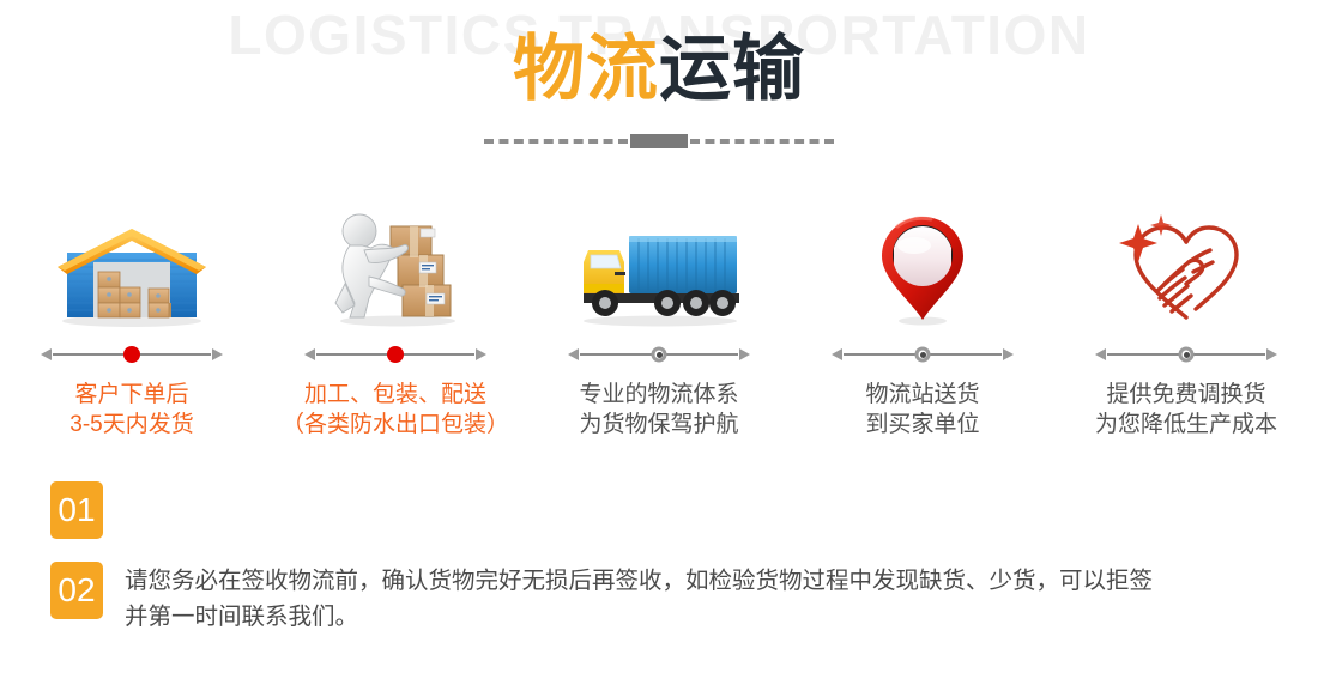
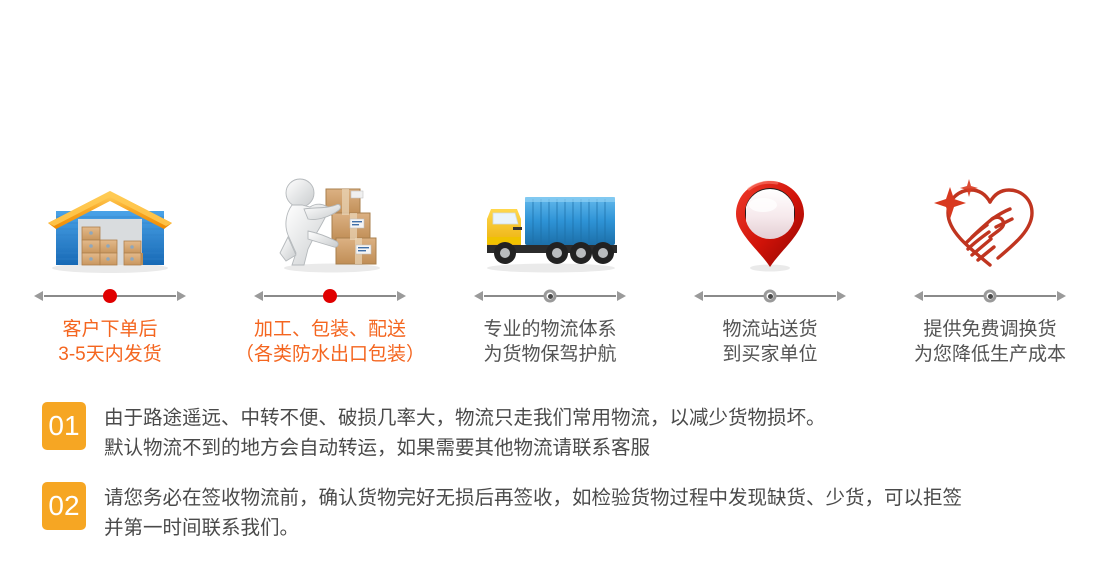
- LOGISTICS TRANSPORTATION
- 物流运输
  客户下单后
  3-5天内发货
  加工、包装、配送
  （各类防水出口包装）
  专业的物流体系
  为货物保驾护航
  物流站送货
  到买家单位
  提供免费调换货
  为您降低生产成本
  01
+ 由于路途遥远、中转不便、破损几率大，物流只走我们常用物流，以减少货物损坏。
+ 默认物流不到的地方会自动转运，如果需要其他物流请联系客服
  02
  请您务必在签收物流前，确认货物完好无损后再签收，如检验货物过程中发现缺货、少货，可以拒签
  并第一时间联系我们。
